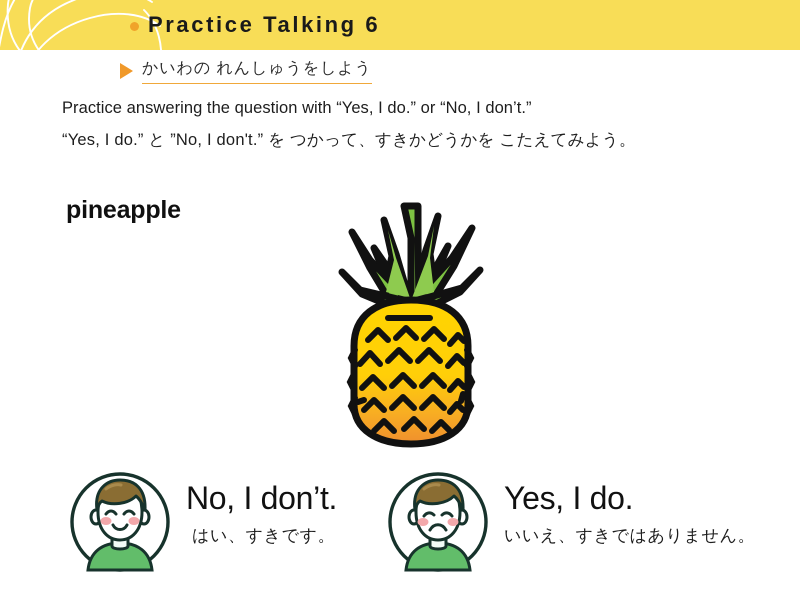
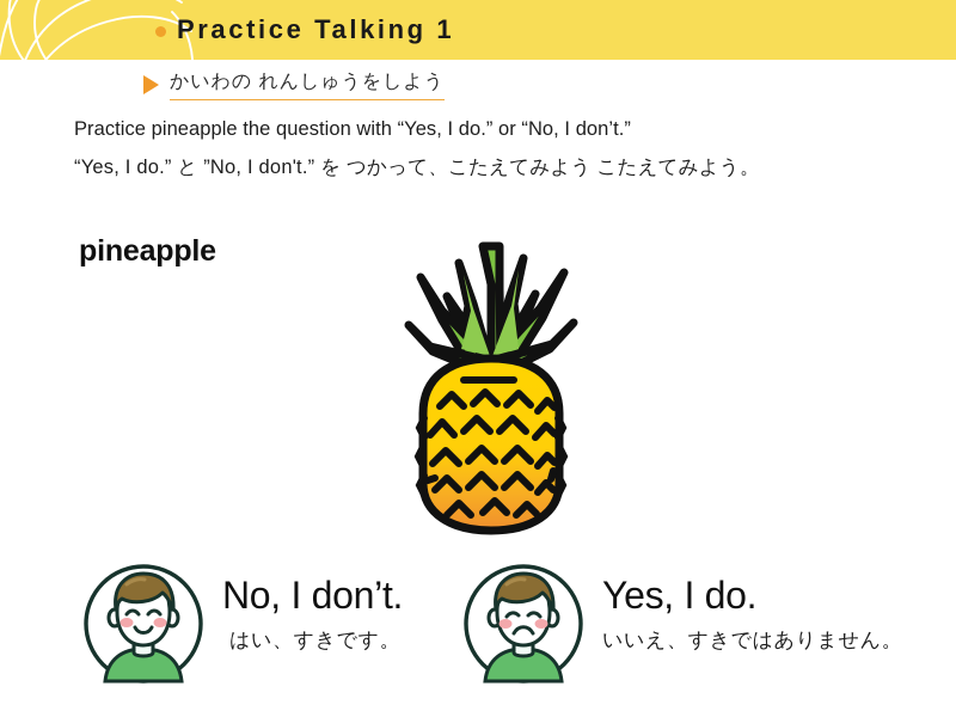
- Practice Talking 6
+ Practice Talking 1
  かいわの れんしゅうをしよう
- Practice answering the question with “Yes, I do.” or “No, I don’t.”
+ Practice pineapple the question with “Yes, I do.” or “No, I don’t.”
- “Yes, I do.” と ”No, I don't.” を つかって、すきかどうかを こたえてみよう。
+ “Yes, I do.” と ”No, I don't.” を つかって、こたえてみよう こたえてみよう。
  pineapple
  No, I don’t.
  はい、すきです。
  Yes, I do.
  いいえ、すきではありません。
